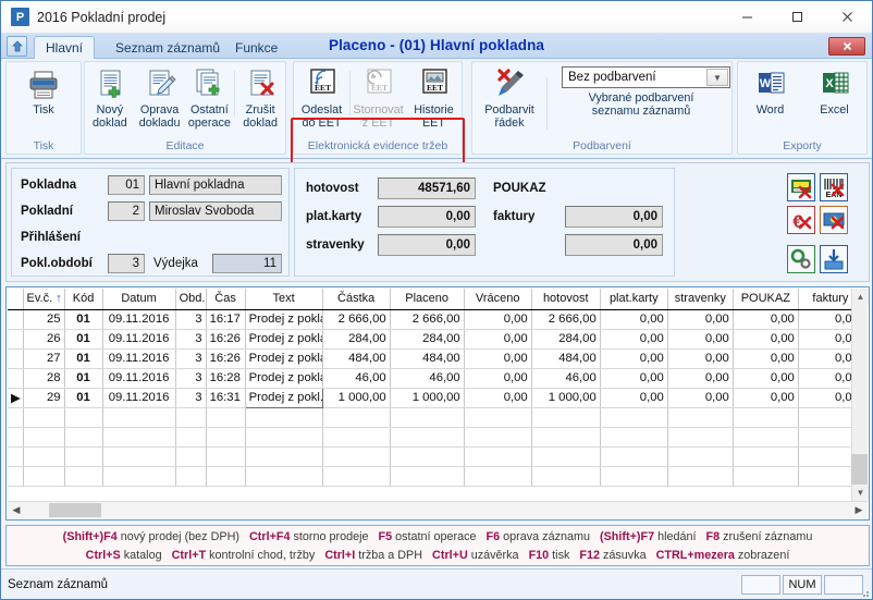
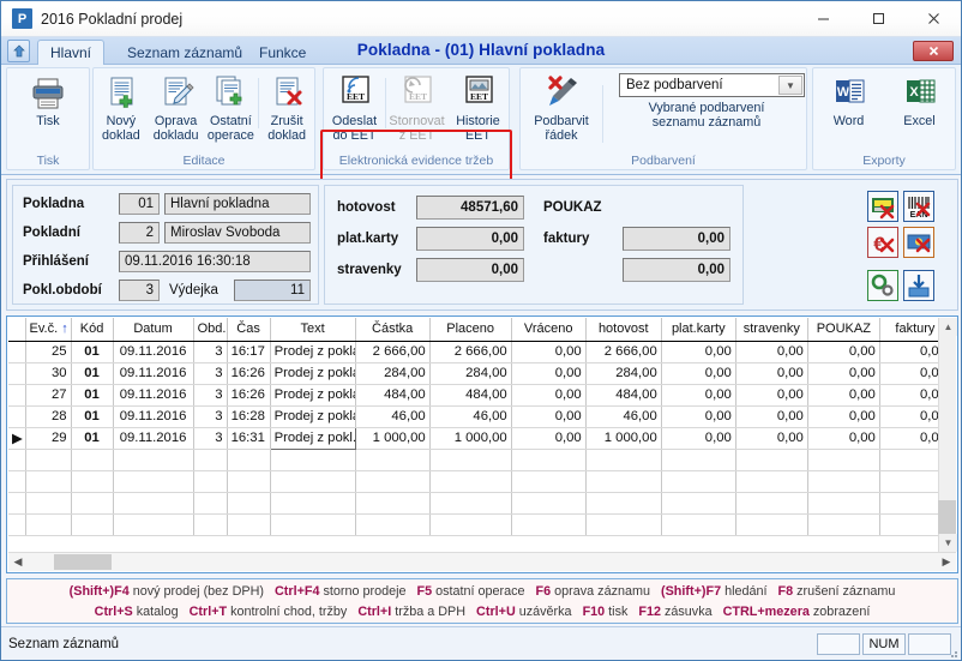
  P
  2016 Pokladní prodej
  Hlavní
  Seznam záznamů
  Funkce
- Placeno - (01) Hlavní pokladna
+ Pokladna - (01) Hlavní pokladna
  Tisk
  Tisk
  Nový
  doklad
  Oprava
  dokladu
  Ostatní
  operace
  Zrušit
  doklad
  Editace
  EET
  Odeslat
  do EET
  EET
  Stornovat
  z EET
  EET
  Historie
  EET
  Elektronická evidence tržeb
  Podbarvit
  řádek
  Bez podbarvení
  ▼
  Vybrané podbarvení
  seznamu záznamů
  Podbarvení
  W
  Word
  X
  Excel
  Exporty
  Pokladna
  Pokladní
  Přihlášení
  Pokl.období
  01
  Hlavní pokladna
  2
  Miroslav Svoboda
+ 09.11.2016 16:30:18
  3
  Výdejka
  11
  hotovost
  plat.karty
  stravenky
  48571,60
  0,00
  0,00
  POUKAZ
  faktury
  0,00
  0,00
  €
  	Ev.č. ↑	Kód	Datum	Obd.	Čas	Text	Částka	Placeno	Vráceno	hotovost	plat.karty	stravenky	POUKAZ	faktury
  	25	01	09.11.2016	3	16:17	Prodej z pokl	2 666,00	2 666,00	0,00	2 666,00	0,00	0,00	0,00	0,0
- 	26	01	09.11.2016	3	16:26	Prodej z pokl	284,00	284,00	0,00	284,00	0,00	0,00	0,00	0,0
+ 	30	01	09.11.2016	3	16:26	Prodej z pokl	284,00	284,00	0,00	284,00	0,00	0,00	0,00	0,0
  	27	01	09.11.2016	3	16:26	Prodej z pokl	484,00	484,00	0,00	484,00	0,00	0,00	0,00	0,0
  	28	01	09.11.2016	3	16:28	Prodej z pokl	46,00	46,00	0,00	46,00	0,00	0,00	0,00	0,0
  ▶	29	01	09.11.2016	3	16:31	Prodej z pokl.	1 000,00	1 000,00	0,00	1 000,00	0,00	0,00	0,00	0,0
  ▲
  ▼
  ◀
  ▶
  (Shift+)F4 nový prodej (bez DPH) Ctrl+F4 storno prodeje F5 ostatní operace F6 oprava záznamu (Shift+)F7 hledání F8 zrušení záznamu
  Ctrl+S katalog Ctrl+T kontrolní chod, tržby Ctrl+I tržba a DPH Ctrl+U uzávěrka F10 tisk F12 zásuvka CTRL+mezera zobrazení
  Seznam záznamů
  NUM
